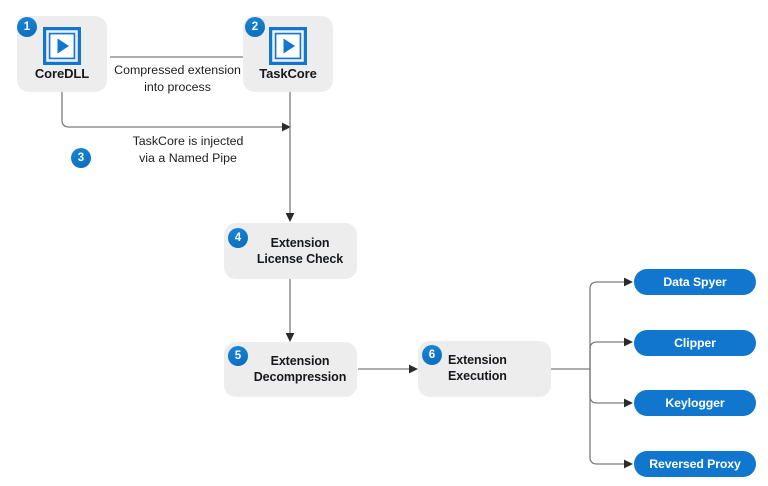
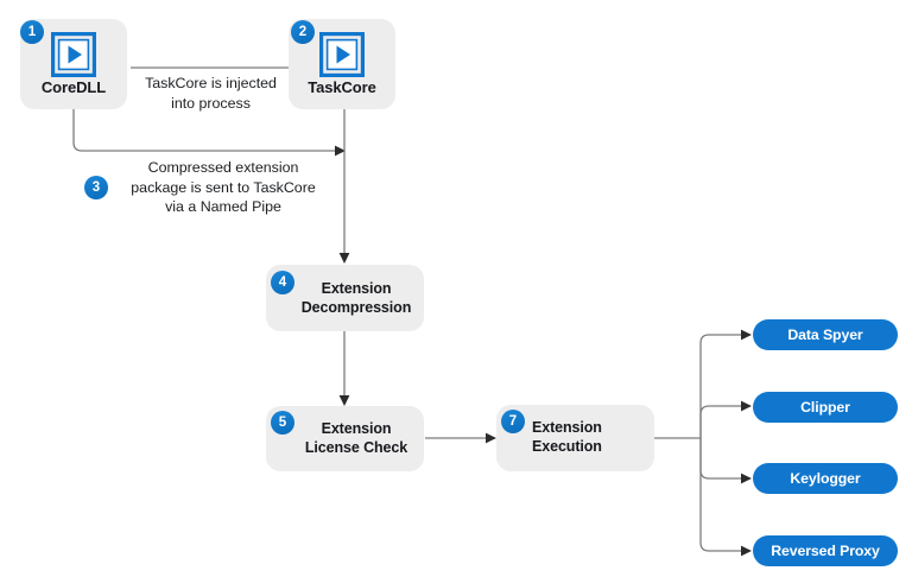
  CoreDLL
  1
  TaskCore
  2
- Compressed extension
+ TaskCore is injected
  into process
  3
- TaskCore is injected
+ Compressed extension
+ package is sent to TaskCore
  via a Named Pipe
  4
  Extension
- License Check
+ Decompression
  5
  Extension
- Decompression
+ License Check
- 6
+ 7
  Extension
  Execution
  Data Spyer
  Clipper
  Keylogger
  Reversed Proxy
